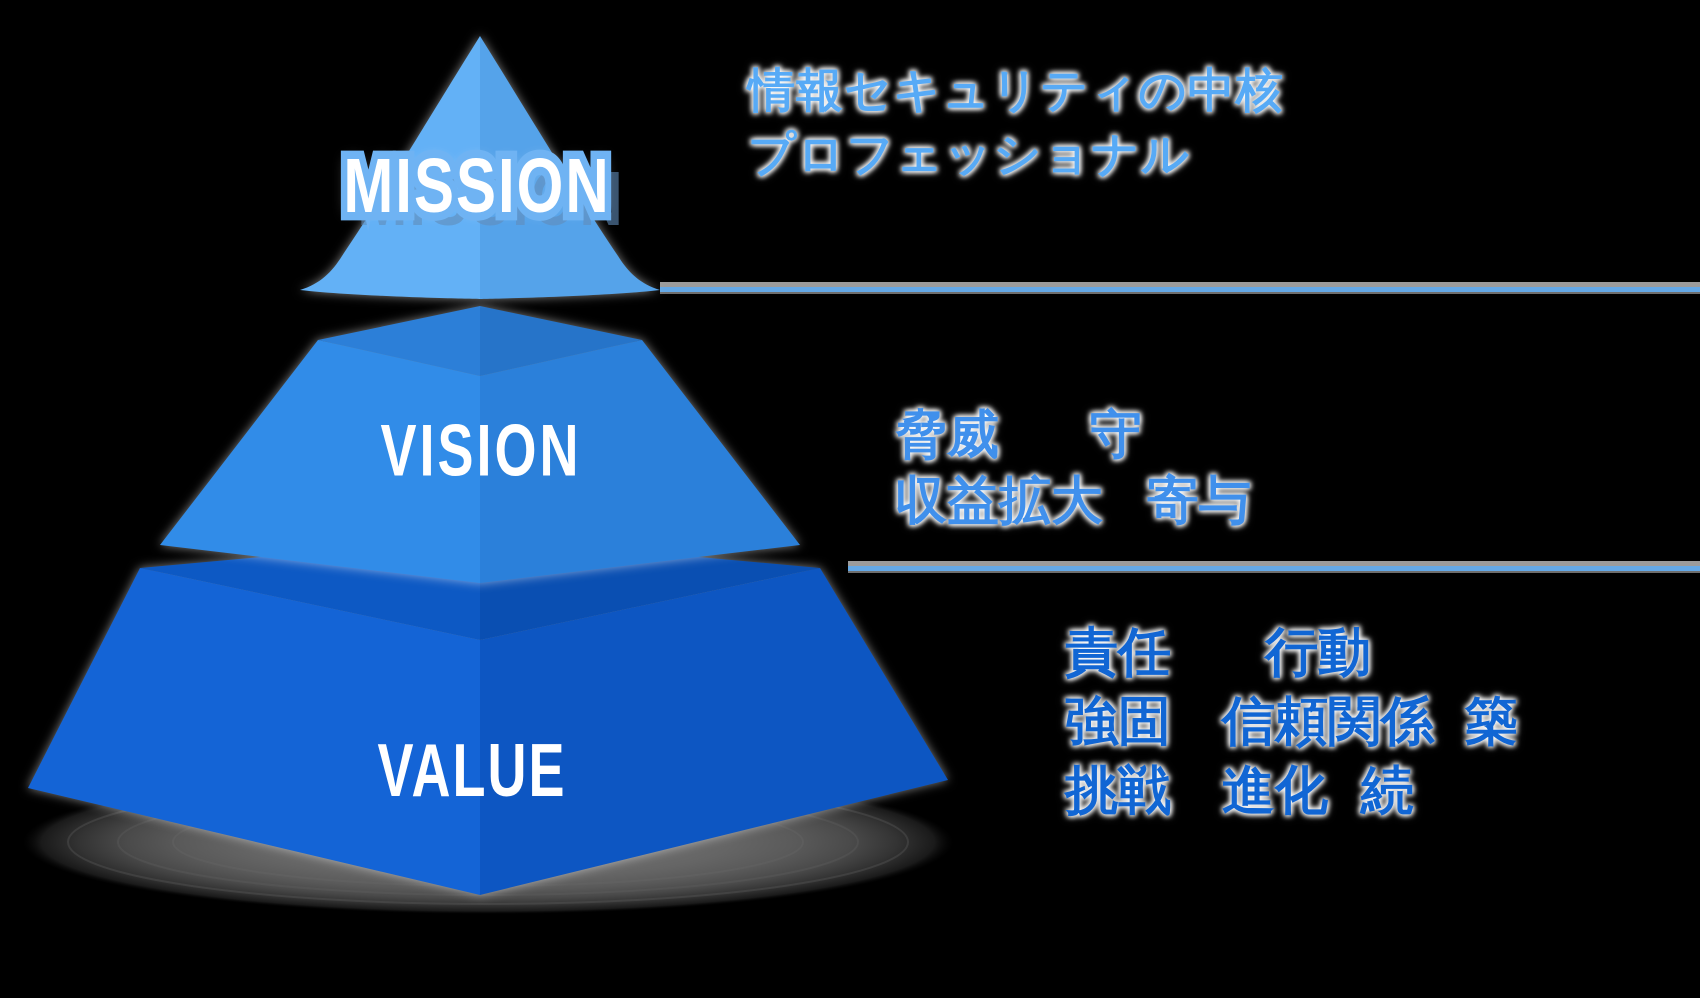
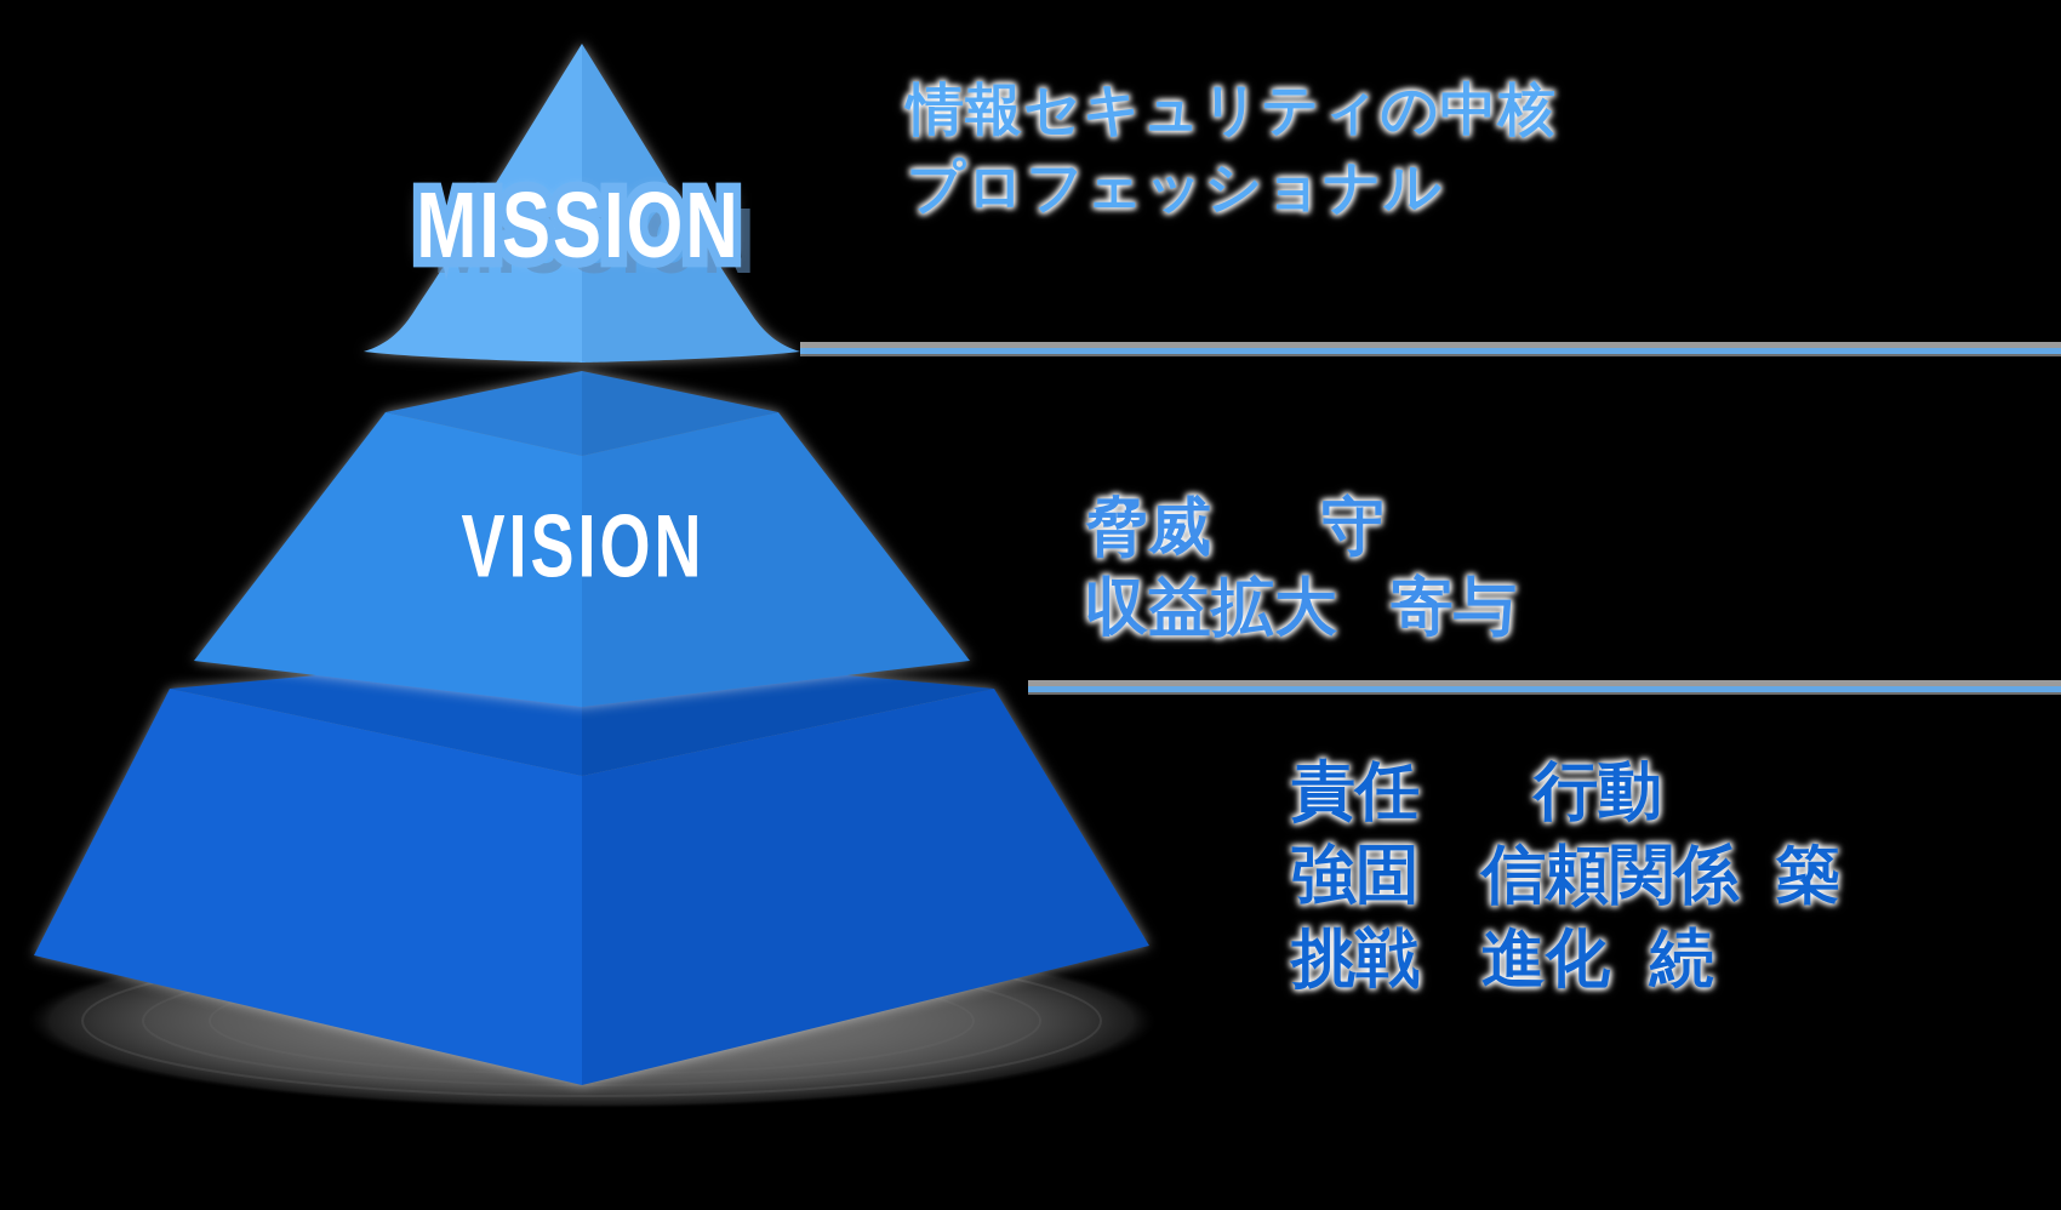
  MISSION
  VISION
- VALUE
  情報セキュリティの中核
  プロフェッショナル
  脅威 守
  収益拡大 寄与
  責任 行動
  強固 信頼関係 築
  挑戦 進化 続
